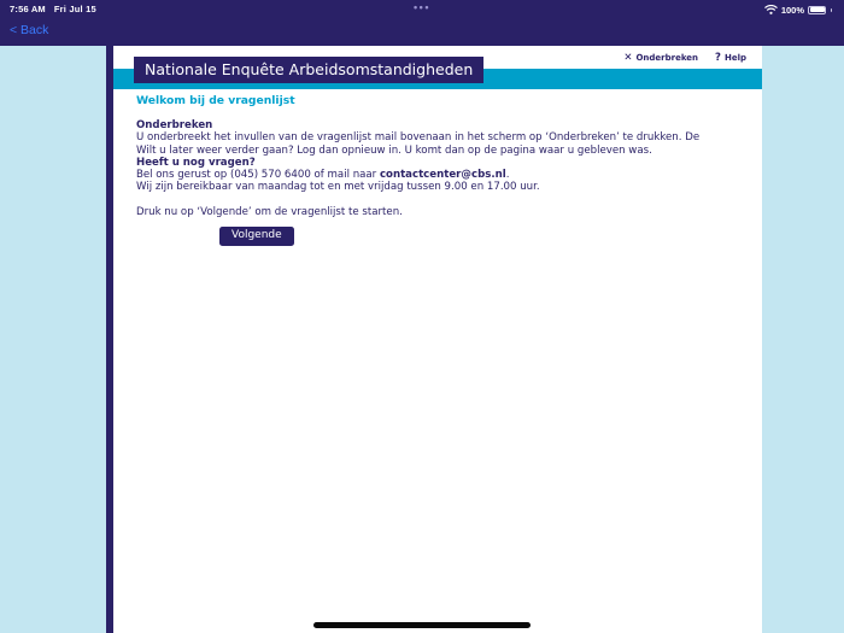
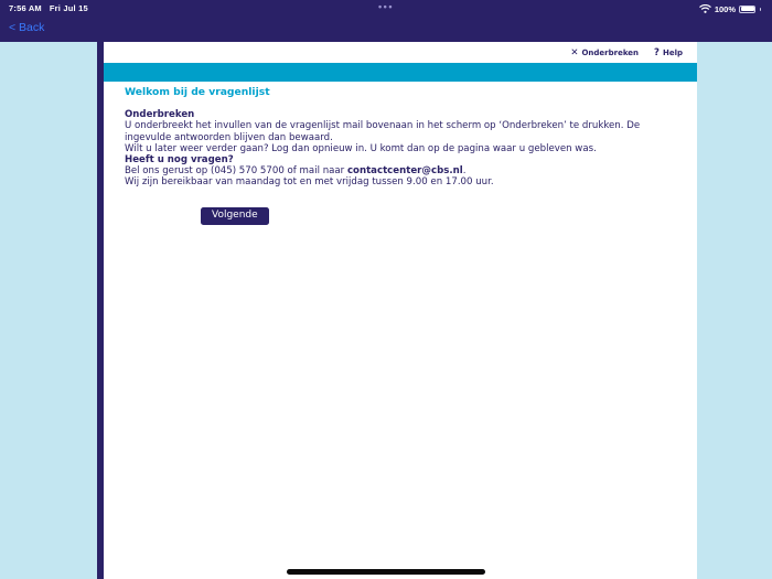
  7:56 AM Fri Jul 15
  •••
  100%
  < Back
  ✕
  Onderbreken
  ?
  Help
- Nationale Enquête Arbeidsomstandigheden
  Welkom bij de vragenlijst
  Onderbreken
  U onderbreekt het invullen van de vragenlijst mail bovenaan in het scherm op ‘Onderbreken’ te drukken. De
+ ingevulde antwoorden blijven dan bewaard.
  Wilt u later weer verder gaan? Log dan opnieuw in. U komt dan op de pagina waar u gebleven was.
  Heeft u nog vragen?
- Bel ons gerust op (045) 570 6400 of mail naar contactcenter@cbs.nl.
+ Bel ons gerust op (045) 570 5700 of mail naar contactcenter@cbs.nl.
  Wij zijn bereikbaar van maandag tot en met vrijdag tussen 9.00 en 17.00 uur.
- Druk nu op ‘Volgende’ om de vragenlijst te starten.
  Volgende
